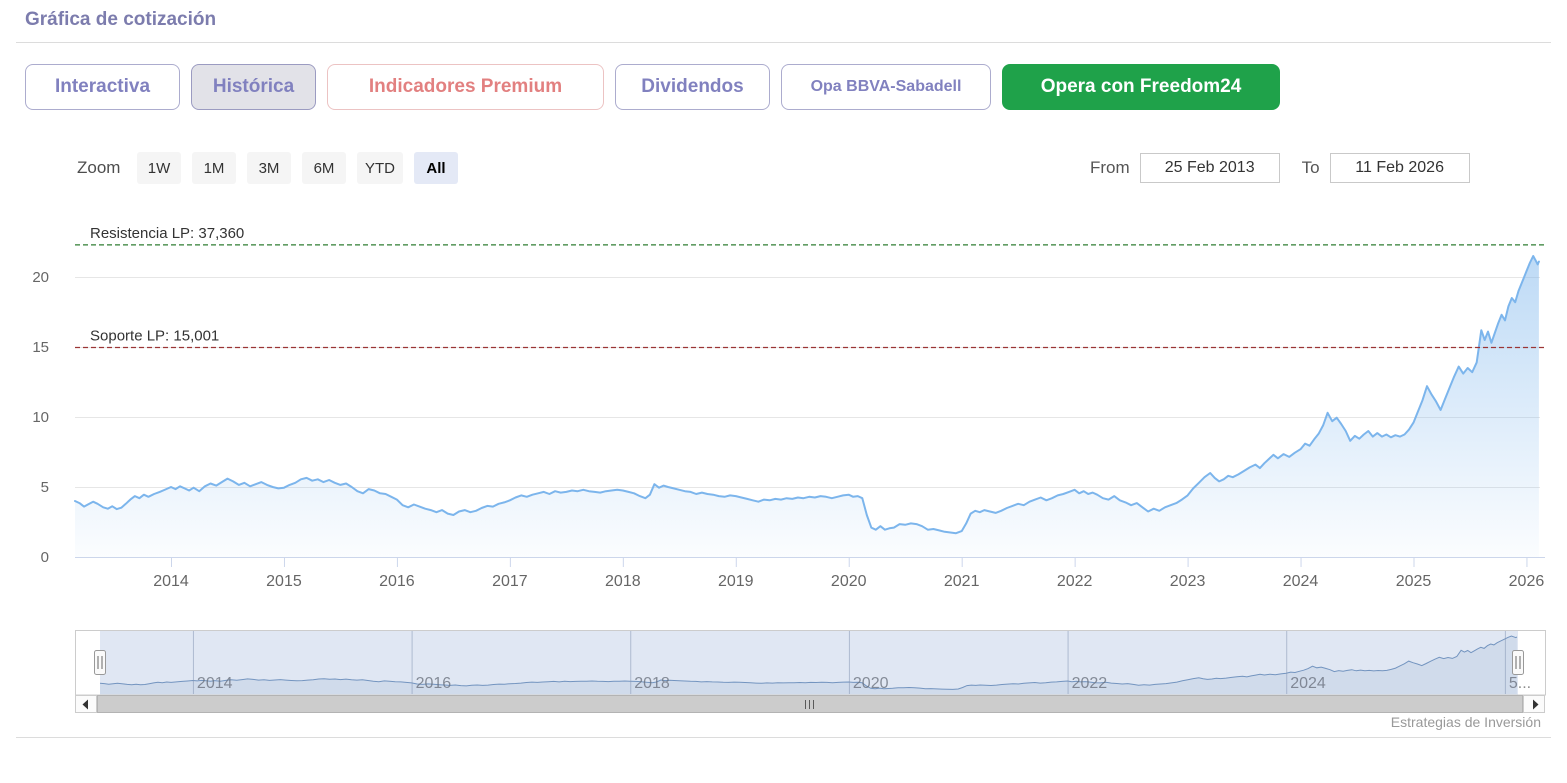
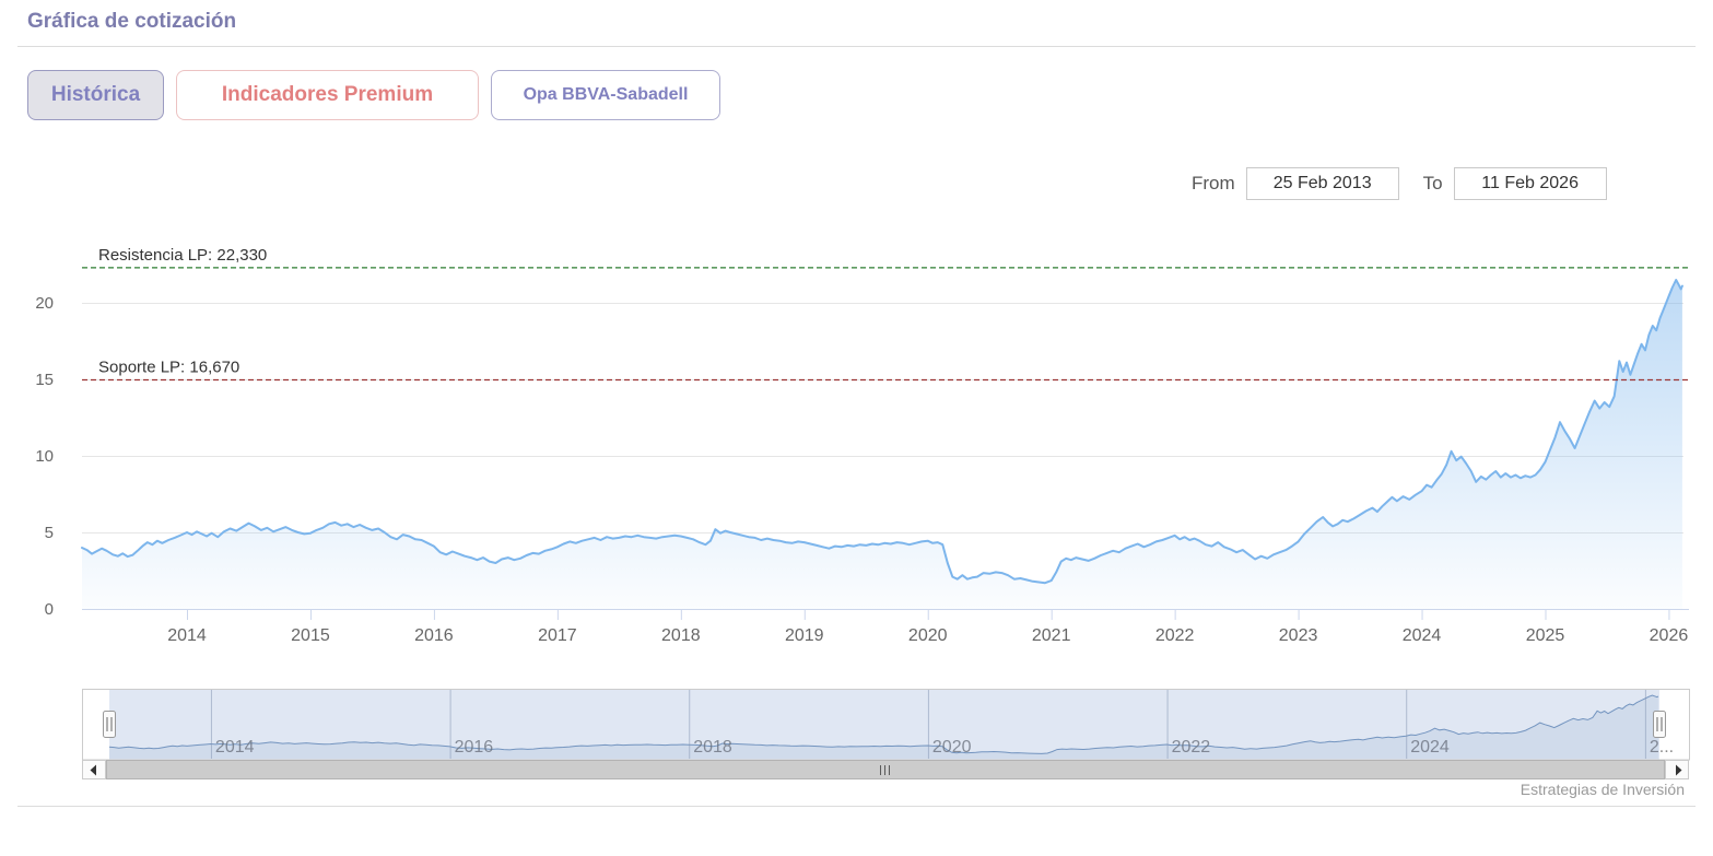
  0
  5
  10
  15
  20
  2014
  2015
  2016
  2017
  2018
  2019
  2020
  2021
  2022
  2023
  2024
  2025
  2026
- Resistencia LP: 37,360
+ Resistencia LP: 22,330
- Soporte LP: 15,001
+ Soporte LP: 16,670
  2014
  2016
  2018
  2020
  2022
  2024
- 5...
+ 2...
  Gráfica de cotización
- Interactiva
  Histórica
  Indicadores Premium
- Dividendos
  Opa BBVA-Sabadell
- Opera con Freedom24
- Zoom
- 1W
- 1M
- 3M
- 6M
- YTD
- All
  From
  25 Feb 2013
  To
  11 Feb 2026
  Estrategias de Inversión
